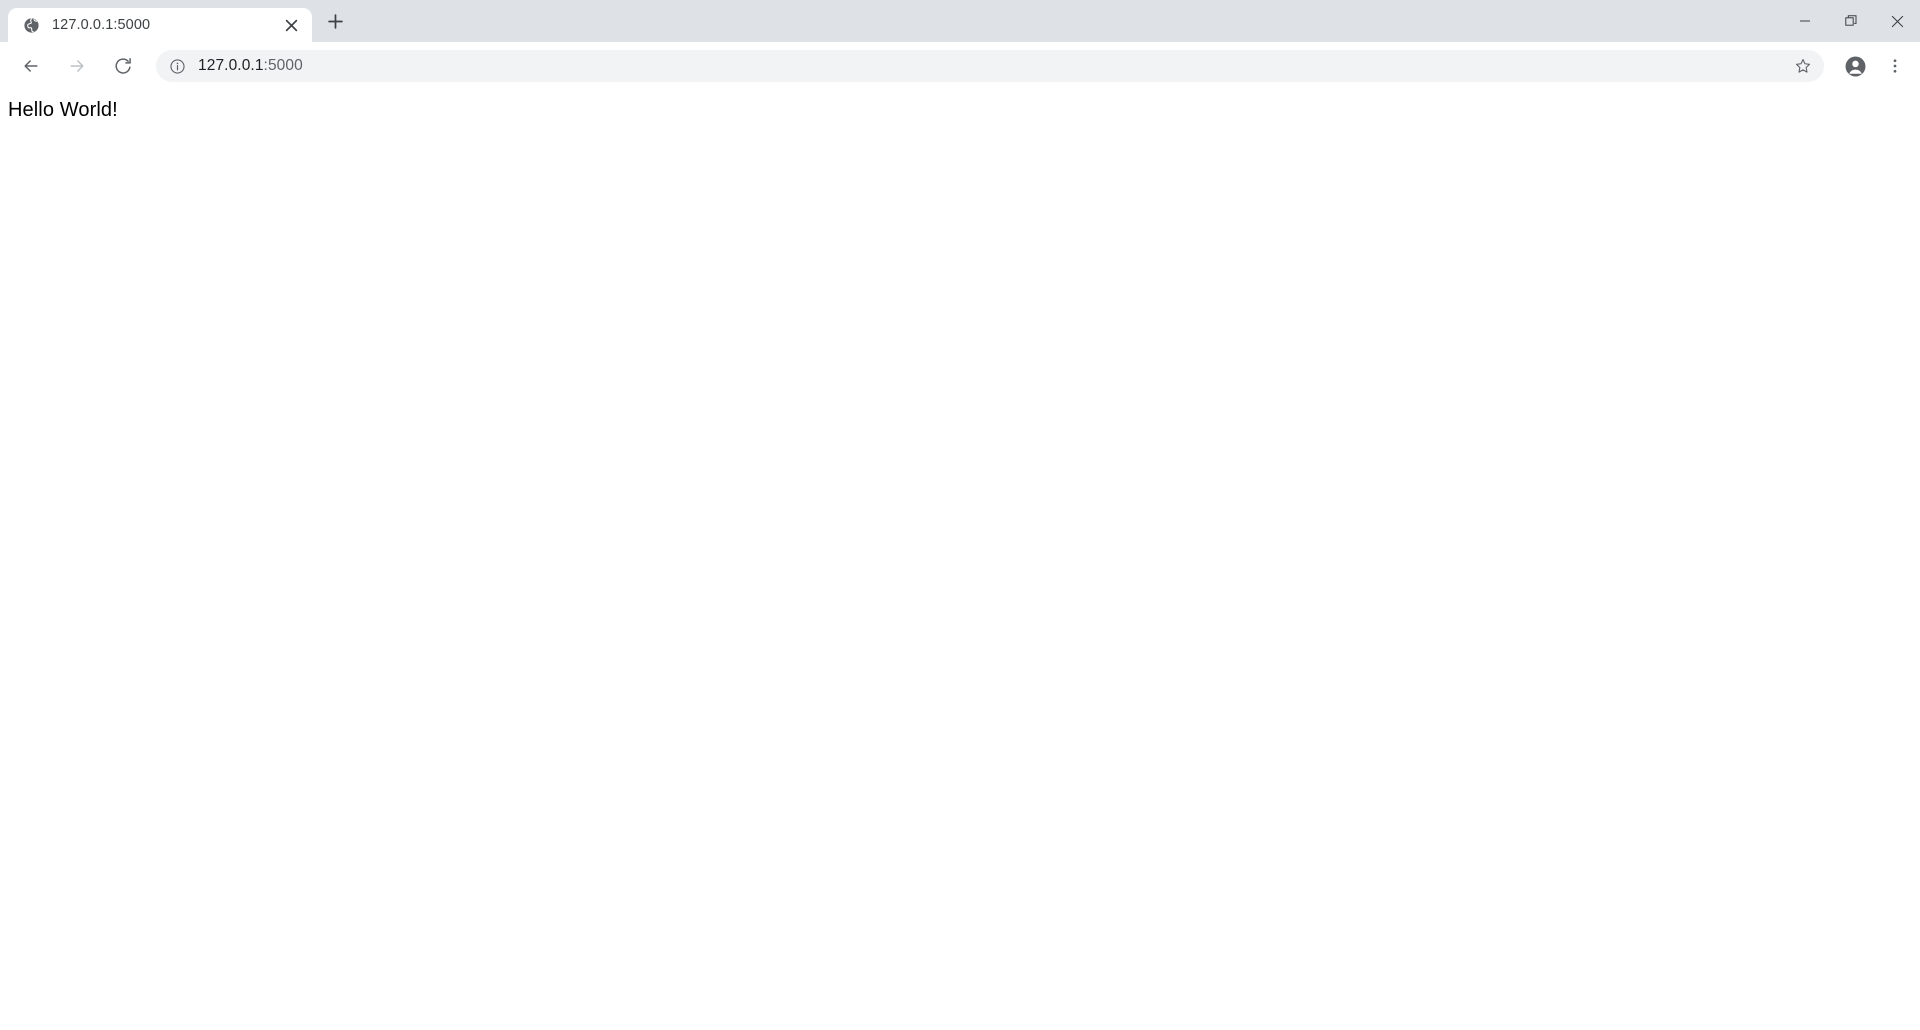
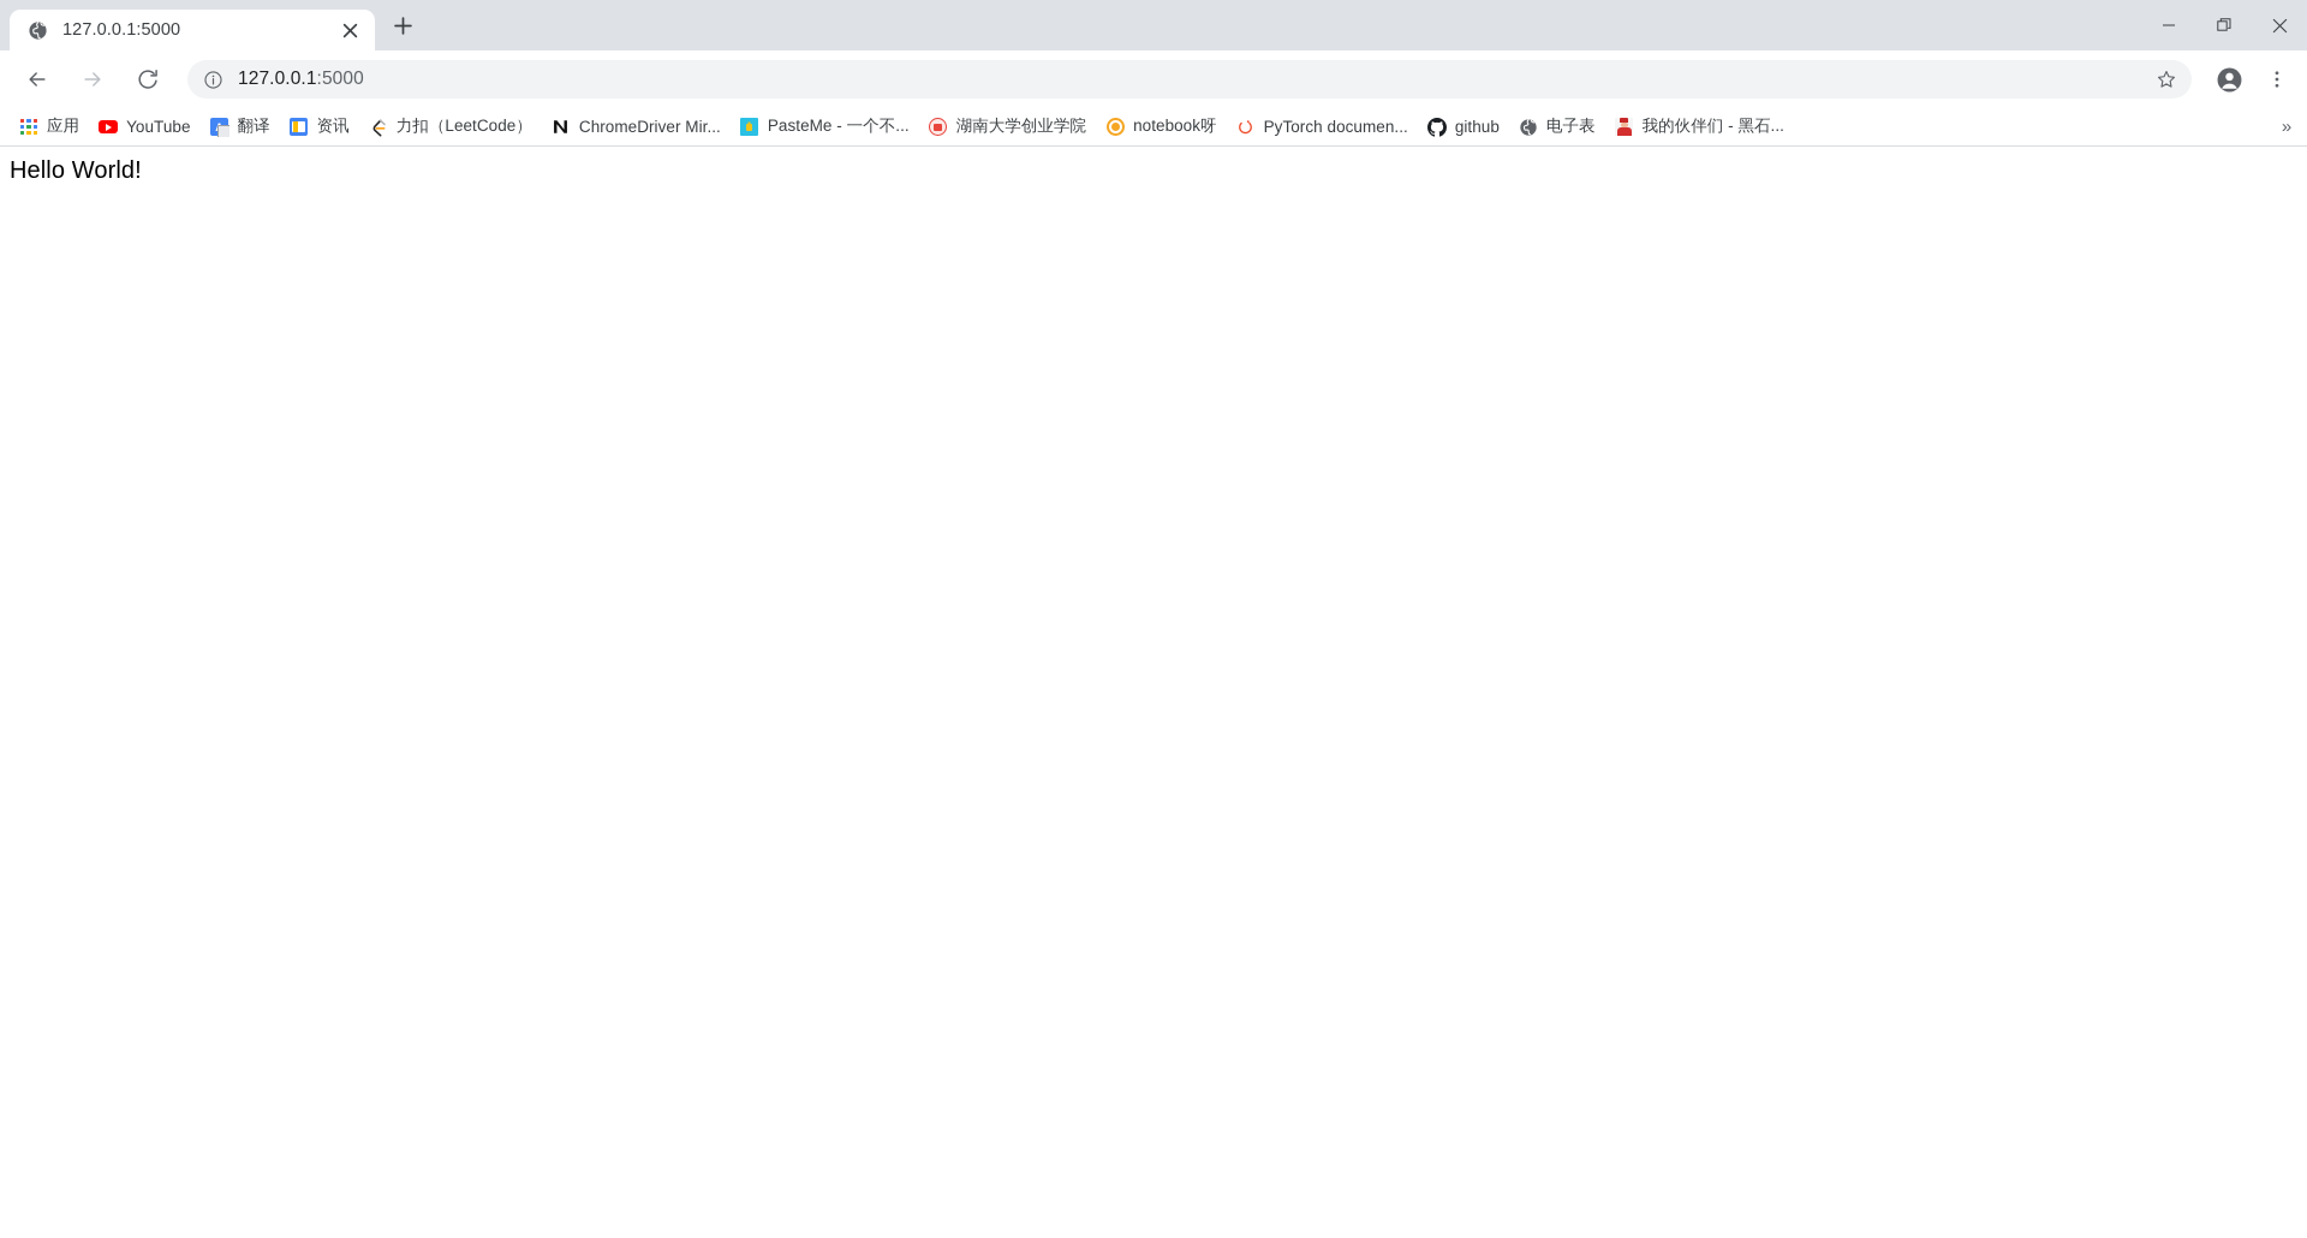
  127.0.0.1:5000
  127.0.0.1:5000
+ 应用
+ YouTube
+ A
+ 翻译
+ 资讯
+ 力扣（LeetCode）
+ ChromeDriver Mir...
+ PasteMe - 一个不...
+ 湖南大学创业学院
+ notebook呀
+ PyTorch documen...
+ github
+ 电子表
+ 我的伙伴们 - 黑石...
+ »
  Hello World!
